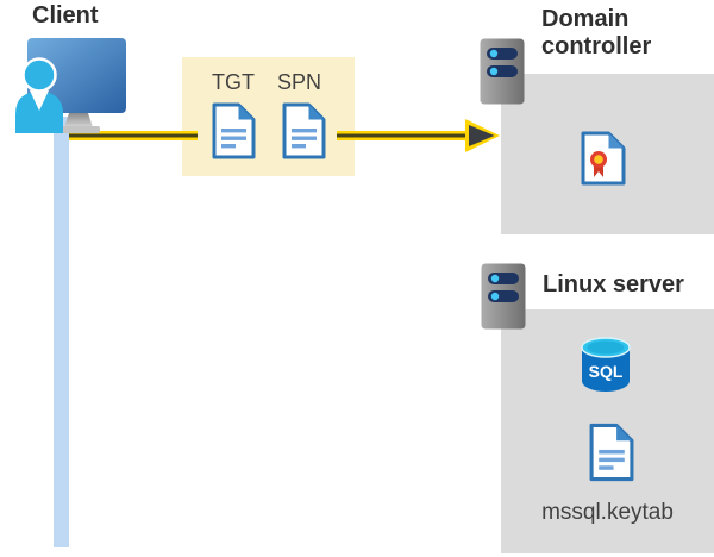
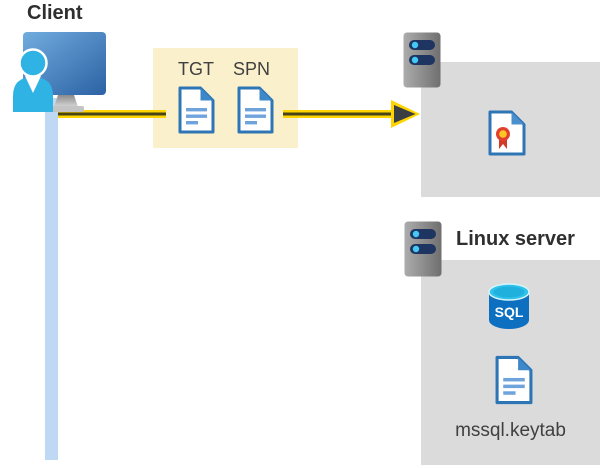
  TGT
  SPN
  Client
- Domain controller
  Linux server
  SQL
  mssql.keytab
